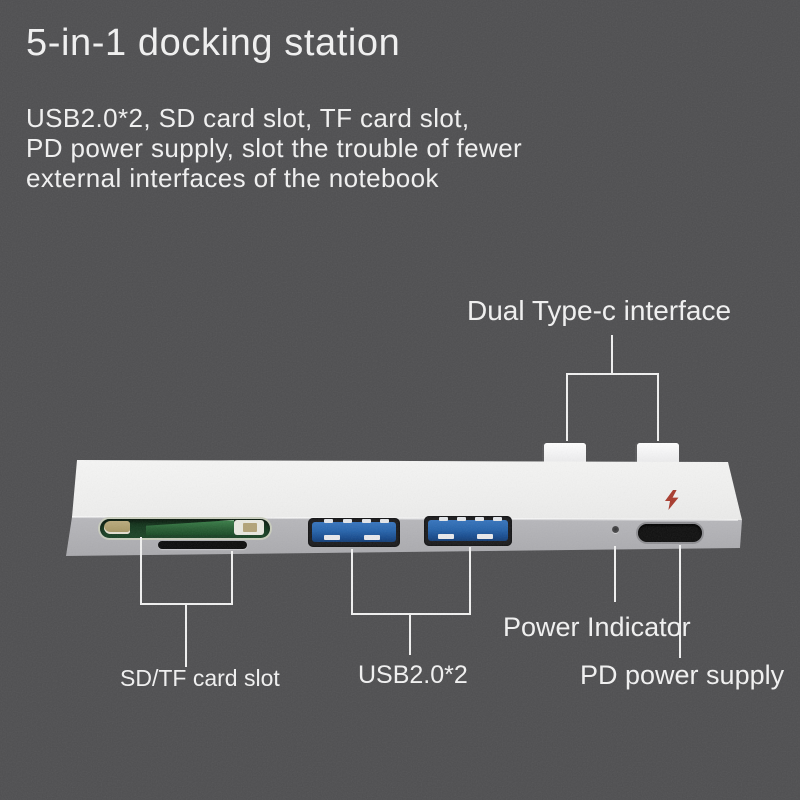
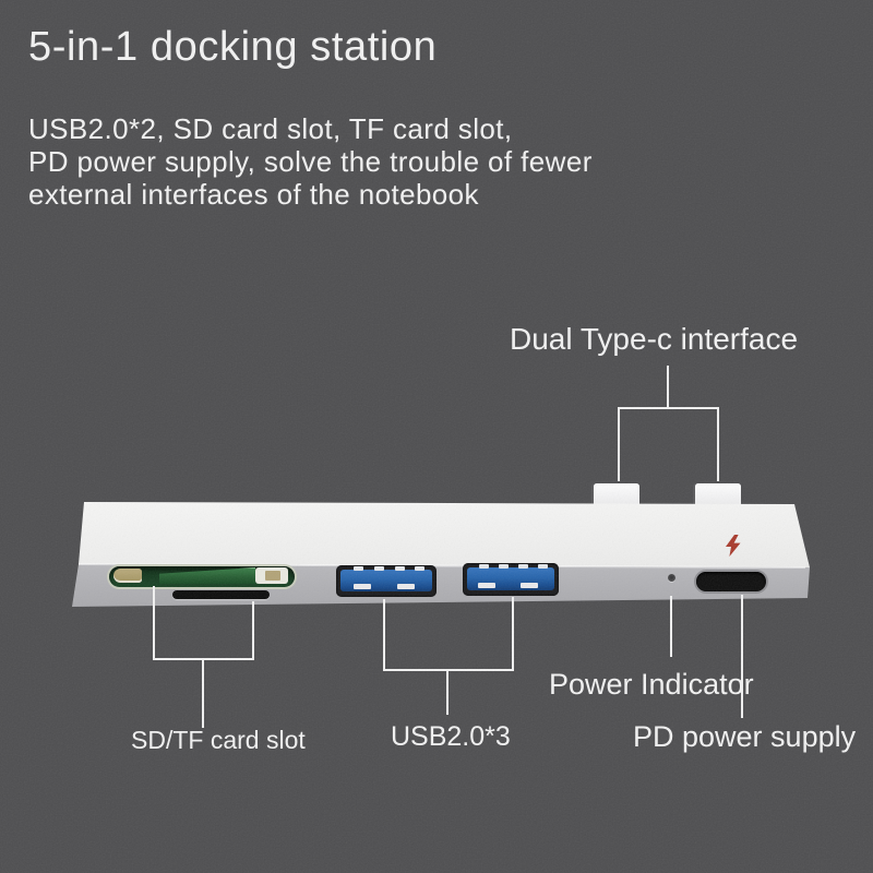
  5-in-1 docking station
  USB2.0*2, SD card slot, TF card slot,
- PD power supply, slot the trouble of fewer
+ PD power supply, solve the trouble of fewer
  external interfaces of the notebook
  Dual Type-c interface
  SD/TF card slot
- USB2.0*2
+ USB2.0*3
  Power Indicator
  PD power supply
